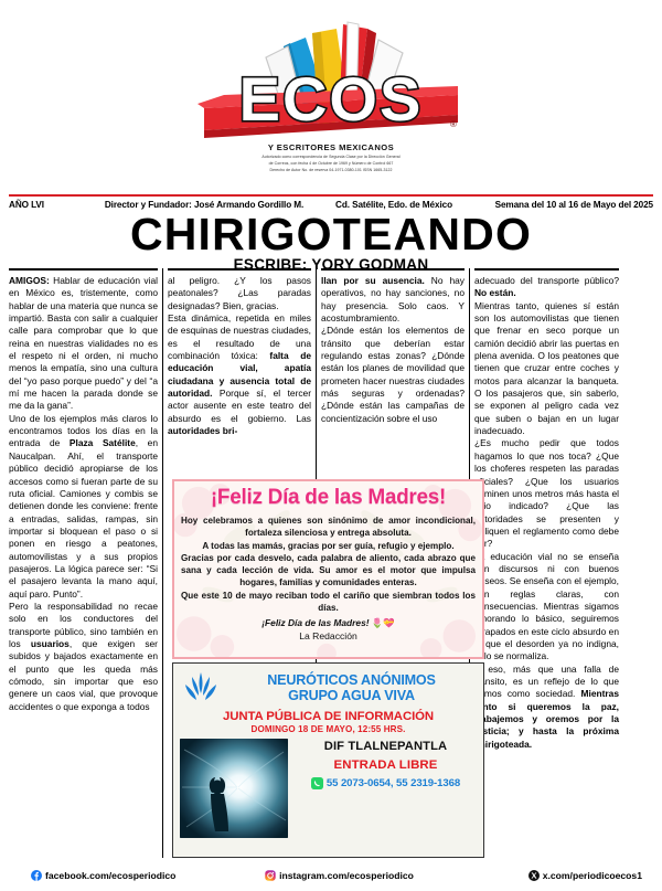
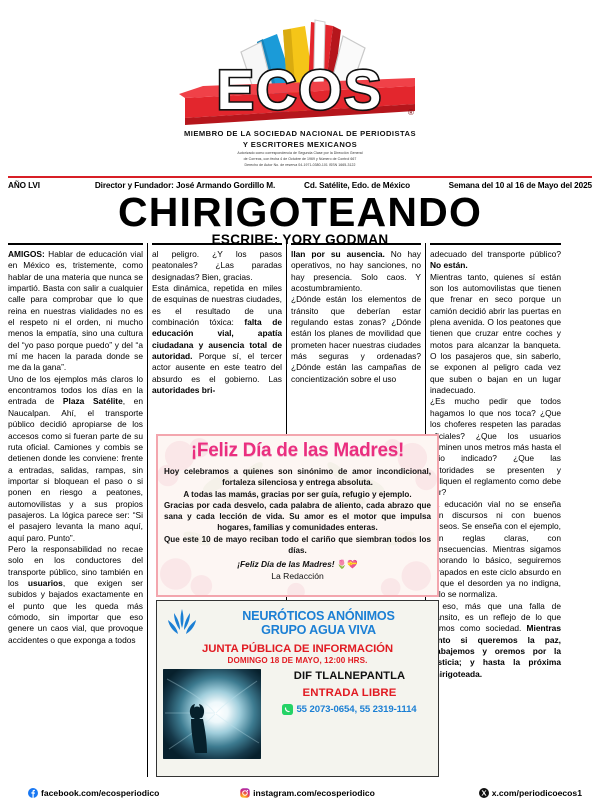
  ECOS
  ®
+ MIEMBRO DE LA SOCIEDAD NACIONAL DE PERIODISTAS
  Y ESCRITORES MEXICANOS
  AÑO LVI
  Director y Fundador: José Armando Gordillo M.
  Cd. Satélite, Edo. de México
  Semana del 10 al 16 de Mayo del 2025
  CHIRIGOTEANDO
  ESCRIBE: YORY GODMAN
  AMIGOS: Hablar de educación vial en México es, tristemente, como hablar de una materia que nunca se impartió. Basta con salir a cualquier calle para comprobar que lo que reina en nuestras vialidades no es el respeto ni el orden, ni mucho menos la empatía, sino una cultura del “yo paso porque puedo” y del “a mí me hacen la parada donde se me da la gana”.
  Uno de los ejemplos más claros lo encontramos todos los días en la entrada de Plaza Satélite, en Naucalpan. Ahí, el transporte público decidió apropiarse de los accesos como si fueran parte de su ruta oficial. Camiones y combis se detienen donde les conviene: frente a entradas, salidas, rampas, sin importar si bloquean el paso o si ponen en riesgo a peatones, automovilistas y a sus propios pasajeros. La lógica parece ser: “Si el pasajero levanta la mano aquí, aquí paro. Punto”.
  Pero la responsabilidad no recae solo en los conductores del transporte público, sino también en los usuarios, que exigen ser subidos y bajados exactamente en el punto que les queda más cómodo, sin importar que eso genere un caos vial, que provoque accidentes o que exponga a todos
  al peligro. ¿Y los pasos peatonales? ¿Las paradas designadas? Bien, gracias.
  Esta dinámica, repetida en miles de esquinas de nuestras ciudades, es el resultado de una combinación tóxica: falta de educación vial, apatía ciudadana y ausencia total de autoridad. Porque sí, el tercer actor ausente en este teatro del absurdo es el gobierno. Las autoridades bri-
  llan por su ausencia. No hay operativos, no hay sanciones, no hay presencia. Solo caos. Y acostumbramiento.
  ¿Dónde están los elementos de tránsito que deberían estar regulando estas zonas? ¿Dónde están los planes de movilidad que prometen hacer nuestras ciudades más seguras y ordenadas? ¿Dónde están las campañas de concientización sobre el uso
  adecuado del transporte público? No están.
  Mientras tanto, quienes sí están son los automovilistas que tienen que frenar en seco porque un camión decidió abrir las puertas en plena avenida. O los peatones que tienen que cruzar entre coches y motos para alcanzar la banqueta. O los pasajeros que, sin saberlo, se exponen al peligro cada vez que suben o bajan en un lugar inadecuado.
  ¿Es mucho pedir que todos hagamos lo que nos toca? ¿Que los choferes respeten las paradas ciales? ¿Que los usuarios minen unos metros más hasta el io indicado? ¿Que las toridades se presenten y liquen el reglamento como debe r?
  educación vial no se enseña n discursos ni con buenos seos. Se enseña con el ejemplo, n reglas claras, con nsecuencias. Mientras sigamos orando lo básico, seguiremos apados en este ciclo absurdo en que el desorden ya no indigna, lo se normaliza.
  eso, más que una falla de nsito, es un reflejo de lo que mos como sociedad. Mientras nto si queremos la paz, bajemos y oremos por la sticia; y hasta la próxima irigoteada.
  ¡Feliz Día de las Madres!
  Hoy celebramos a quienes son sinónimo de amor incondicional, fortaleza silenciosa y entrega absoluta.
  A todas las mamás, gracias por ser guía, refugio y ejemplo.
  Gracias por cada desvelo, cada palabra de aliento, cada abrazo que sana y cada lección de vida. Su amor es el motor que impulsa hogares, familias y comunidades enteras.
  Que este 10 de mayo reciban todo el cariño que siembran todos los días.
  ¡Feliz Día de las Madres! 🌷💝
  La Redacción
  NEURÓTICOS ANÓNIMOS
  GRUPO AGUA VIVA
  JUNTA PÚBLICA DE INFORMACIÓN
- DOMINGO 18 DE MAYO, 12:55 HRS.
+ DOMINGO 18 DE MAYO, 12:00 HRS.
  DIF TLALNEPANTLA
  ENTRADA LIBRE
- 55 2073-0654, 55 2319-1368
+ 55 2073-0654, 55 2319-1114
  facebook.com/ecosperiodico
  instagram.com/ecosperiodico
  x.com/periodicoecos1
